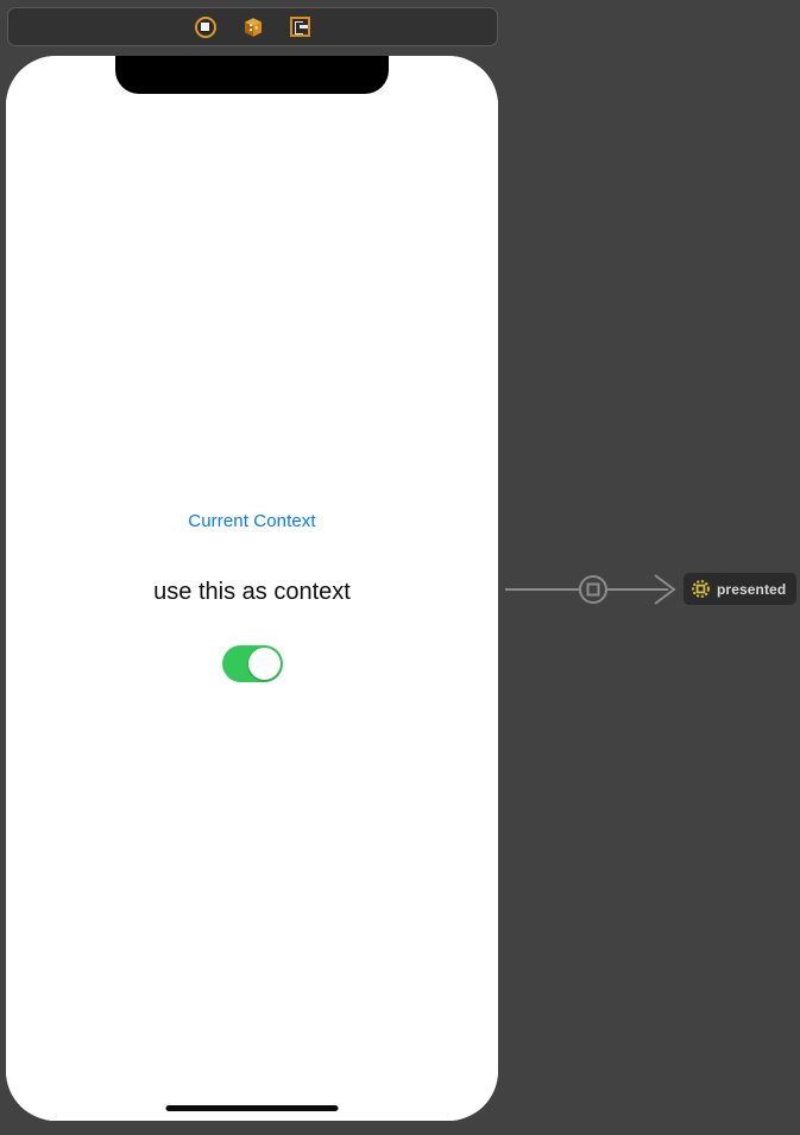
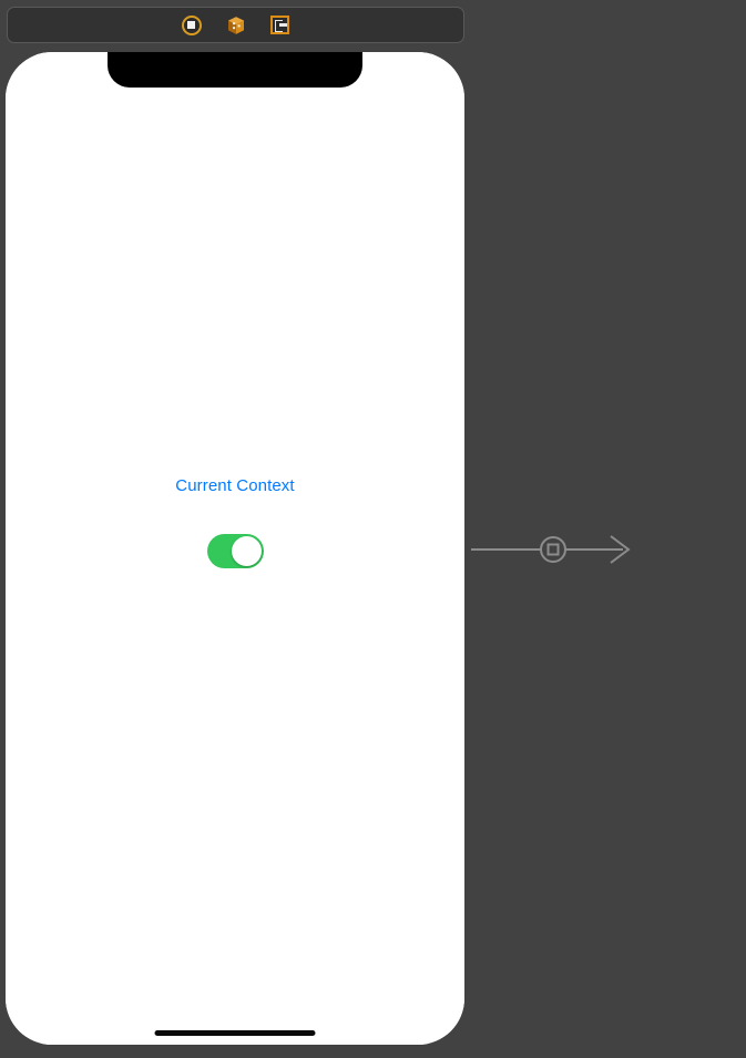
  Current Context
- use this as context
- presented
